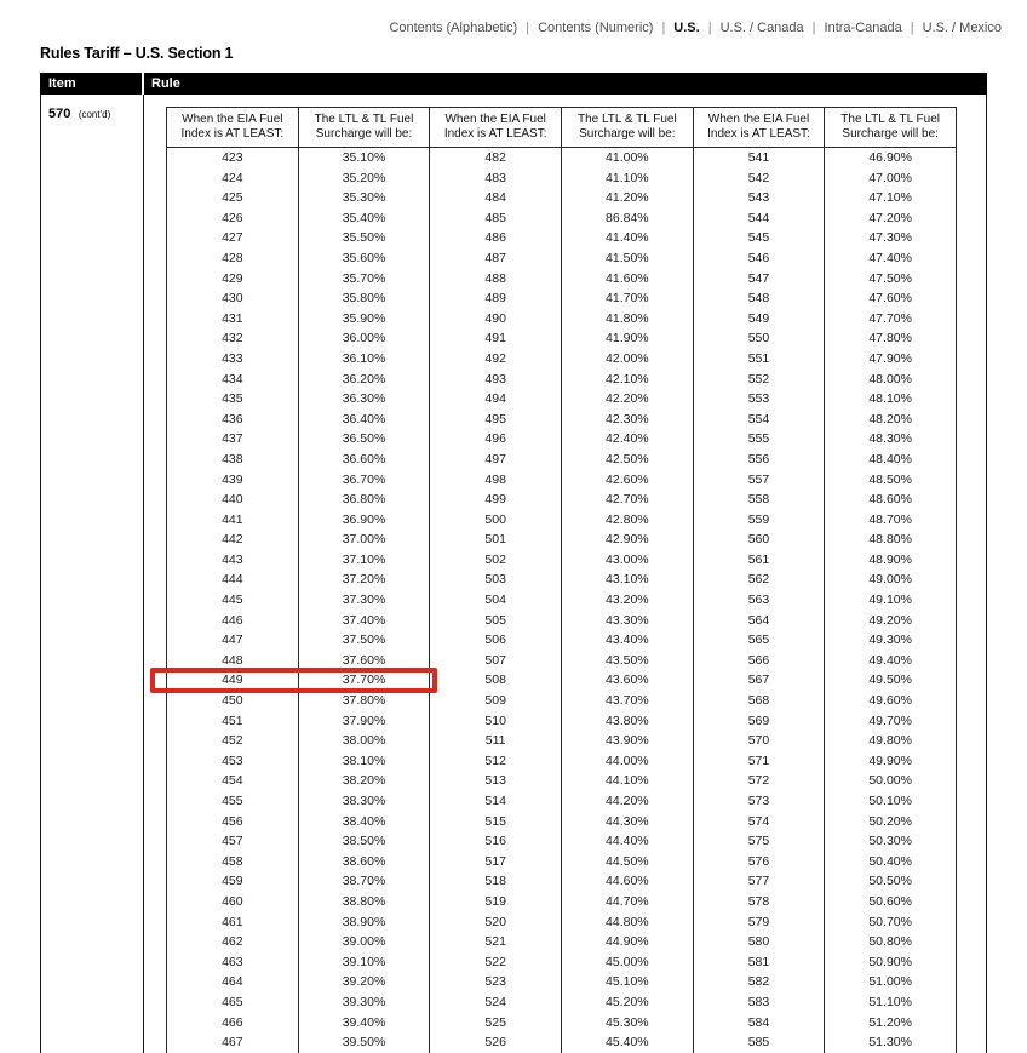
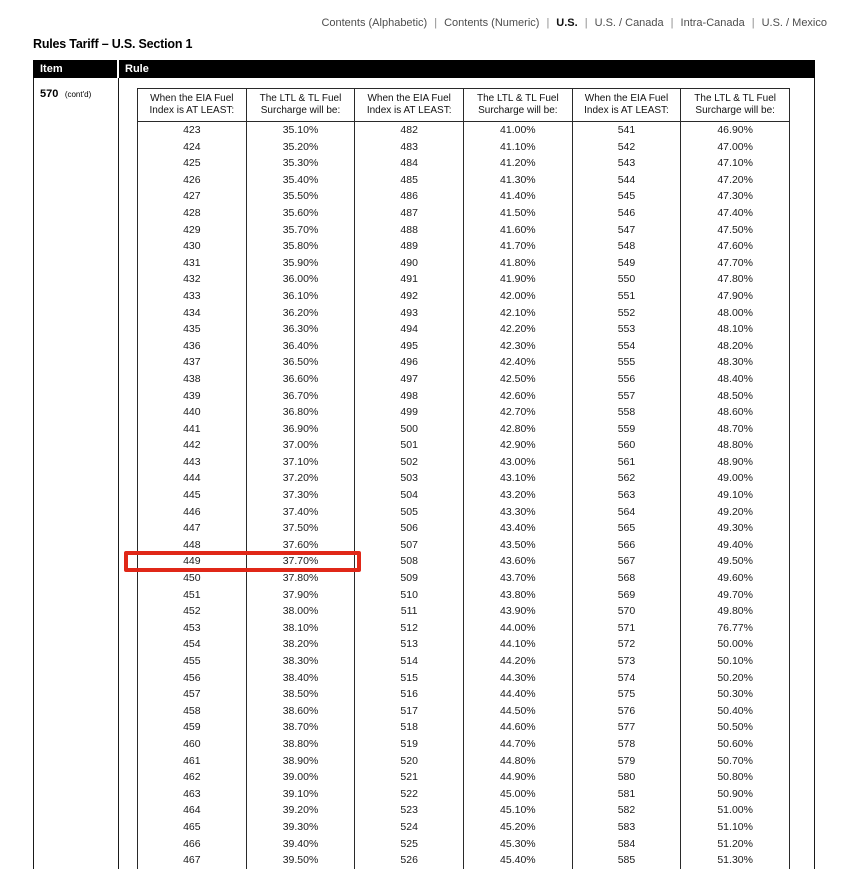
  Contents (Alphabetic) | Contents (Numeric) | U.S. | U.S. / Canada | Intra-Canada | U.S. / Mexico
  Rules Tariff – U.S. Section 1
  Item
  Rule
  570 (cont'd)
  When the EIA Fuel
  Index is AT LEAST:
  The LTL & TL Fuel
  Surcharge will be:
  423
  35.10%
  424
  35.20%
  425
  35.30%
  426
  35.40%
  427
  35.50%
  428
  35.60%
  429
  35.70%
  430
  35.80%
  431
  35.90%
  432
  36.00%
  433
  36.10%
  434
  36.20%
  435
  36.30%
  436
  36.40%
  437
  36.50%
  438
  36.60%
  439
  36.70%
  440
  36.80%
  441
  36.90%
  442
  37.00%
  443
  37.10%
  444
  37.20%
  445
  37.30%
  446
  37.40%
  447
  37.50%
  448
  37.60%
  449
  37.70%
  450
  37.80%
  451
  37.90%
  452
  38.00%
  453
  38.10%
  454
  38.20%
  455
  38.30%
  456
  38.40%
  457
  38.50%
  458
  38.60%
  459
  38.70%
  460
  38.80%
  461
  38.90%
  462
  39.00%
  463
  39.10%
  464
  39.20%
  465
  39.30%
  466
  39.40%
  467
  39.50%
  When the EIA Fuel
  Index is AT LEAST:
  The LTL & TL Fuel
  Surcharge will be:
  482
  41.00%
  483
  41.10%
  484
  41.20%
  485
- 86.84%
+ 41.30%
  486
  41.40%
  487
  41.50%
  488
  41.60%
  489
  41.70%
  490
  41.80%
  491
  41.90%
  492
  42.00%
  493
  42.10%
  494
  42.20%
  495
  42.30%
  496
  42.40%
  497
  42.50%
  498
  42.60%
  499
  42.70%
  500
  42.80%
  501
  42.90%
  502
  43.00%
  503
  43.10%
  504
  43.20%
  505
  43.30%
  506
  43.40%
  507
  43.50%
  508
  43.60%
  509
  43.70%
  510
  43.80%
  511
  43.90%
  512
  44.00%
  513
  44.10%
  514
  44.20%
  515
  44.30%
  516
  44.40%
  517
  44.50%
  518
  44.60%
  519
  44.70%
  520
  44.80%
  521
  44.90%
  522
  45.00%
  523
  45.10%
  524
  45.20%
  525
  45.30%
  526
  45.40%
  When the EIA Fuel
  Index is AT LEAST:
  The LTL & TL Fuel
  Surcharge will be:
  541
  46.90%
  542
  47.00%
  543
  47.10%
  544
  47.20%
  545
  47.30%
  546
  47.40%
  547
  47.50%
  548
  47.60%
  549
  47.70%
  550
  47.80%
  551
  47.90%
  552
  48.00%
  553
  48.10%
  554
  48.20%
  555
  48.30%
  556
  48.40%
  557
  48.50%
  558
  48.60%
  559
  48.70%
  560
  48.80%
  561
  48.90%
  562
  49.00%
  563
  49.10%
  564
  49.20%
  565
  49.30%
  566
  49.40%
  567
  49.50%
  568
  49.60%
  569
  49.70%
  570
  49.80%
  571
- 49.90%
+ 76.77%
  572
  50.00%
  573
  50.10%
  574
  50.20%
  575
  50.30%
  576
  50.40%
  577
  50.50%
  578
  50.60%
  579
  50.70%
  580
  50.80%
  581
  50.90%
  582
  51.00%
  583
  51.10%
  584
  51.20%
  585
  51.30%
